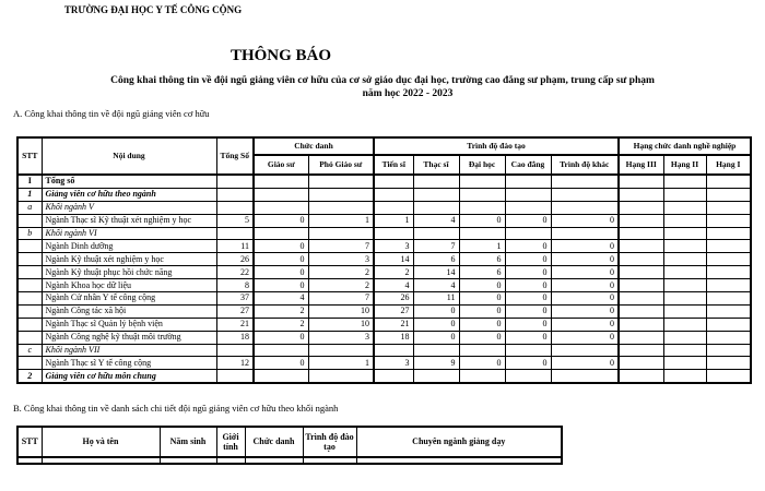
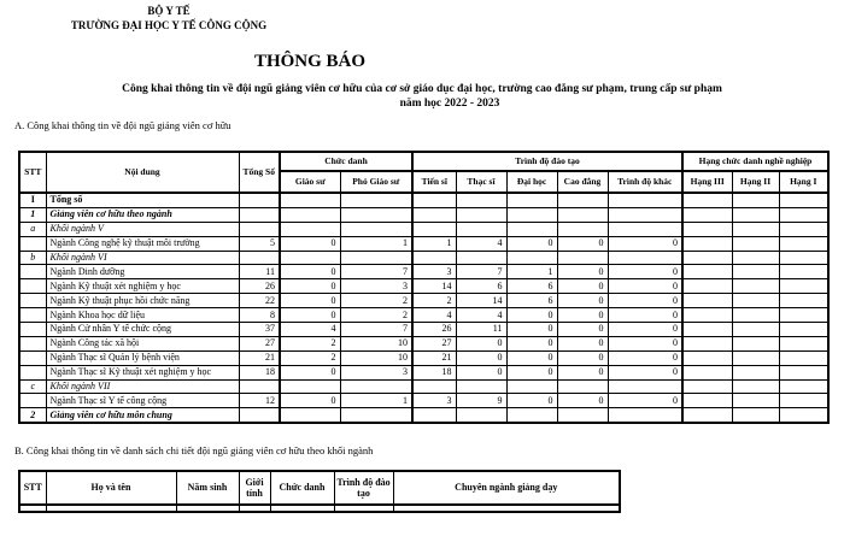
+ BỘ Y TẾ
  TRƯỜNG ĐẠI HỌC Y TẾ CÔNG CỘNG
  THÔNG BÁO
  Công khai thông tin về đội ngũ giảng viên cơ hữu của cơ sở giáo dục đại học, trường cao đẳng sư phạm, trung cấp sư phạm
  năm học 2022 - 2023
  A. Công khai thông tin về đội ngũ giảng viên cơ hữu
  STT	Nội dung	Tổng Số	Chức danh	Trình độ đào tạo	Hạng chức danh nghề nghiệp
  Giáo sư	Phó Giáo sư	Tiến sĩ	Thạc sĩ	Đại học	Cao đẳng	Trình độ khác	Hạng III	Hạng II	Hạng I
  I	Tổng số
  1	Giảng viên cơ hữu theo ngành
  a	Khối ngành V
- 	Ngành Thạc sĩ Kỹ thuật xét nghiệm y học	5	0	1	1	4	0	0	0
+ 	Ngành Công nghệ kỹ thuật môi trường	5	0	1	1	4	0	0	0
  b	Khối ngành VI
  	Ngành Dinh dưỡng	11	0	7	3	7	1	0	0
  	Ngành Kỹ thuật xét nghiệm y học	26	0	3	14	6	6	0	0
  	Ngành Kỹ thuật phục hồi chức năng	22	0	2	2	14	6	0	0
  	Ngành Khoa học dữ liệu	8	0	2	4	4	0	0	0
- 	Ngành Cử nhân Y tế công cộng	37	4	7	26	11	0	0	0
+ 	Ngành Cử nhân Y tế chức cộng	37	4	7	26	11	0	0	0
  	Ngành Công tác xã hội	27	2	10	27	0	0	0	0
  	Ngành Thạc sĩ Quản lý bệnh viện	21	2	10	21	0	0	0	0
- 	Ngành Công nghệ kỹ thuật môi trường	18	0	3	18	0	0	0	0
+ 	Ngành Thạc sĩ Kỹ thuật xét nghiệm y học	18	0	3	18	0	0	0	0
  c	Khối ngành VII
  	Ngành Thạc sĩ Y tế công cộng	12	0	1	3	9	0	0	0
  2	Giảng viên cơ hữu môn chung
  B. Công khai thông tin về danh sách chi tiết đội ngũ giảng viên cơ hữu theo khối ngành
  STT	Họ và tên	Năm sinh	Giới tính	Chức danh	Trình độ đào tạo	Chuyên ngành giảng dạy
